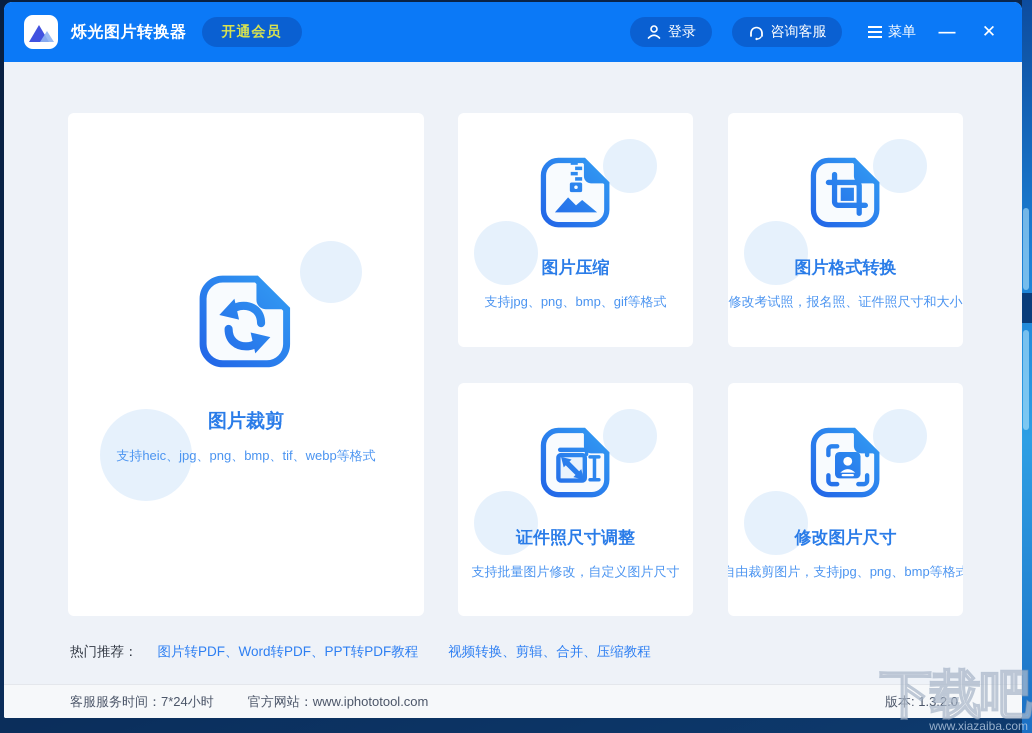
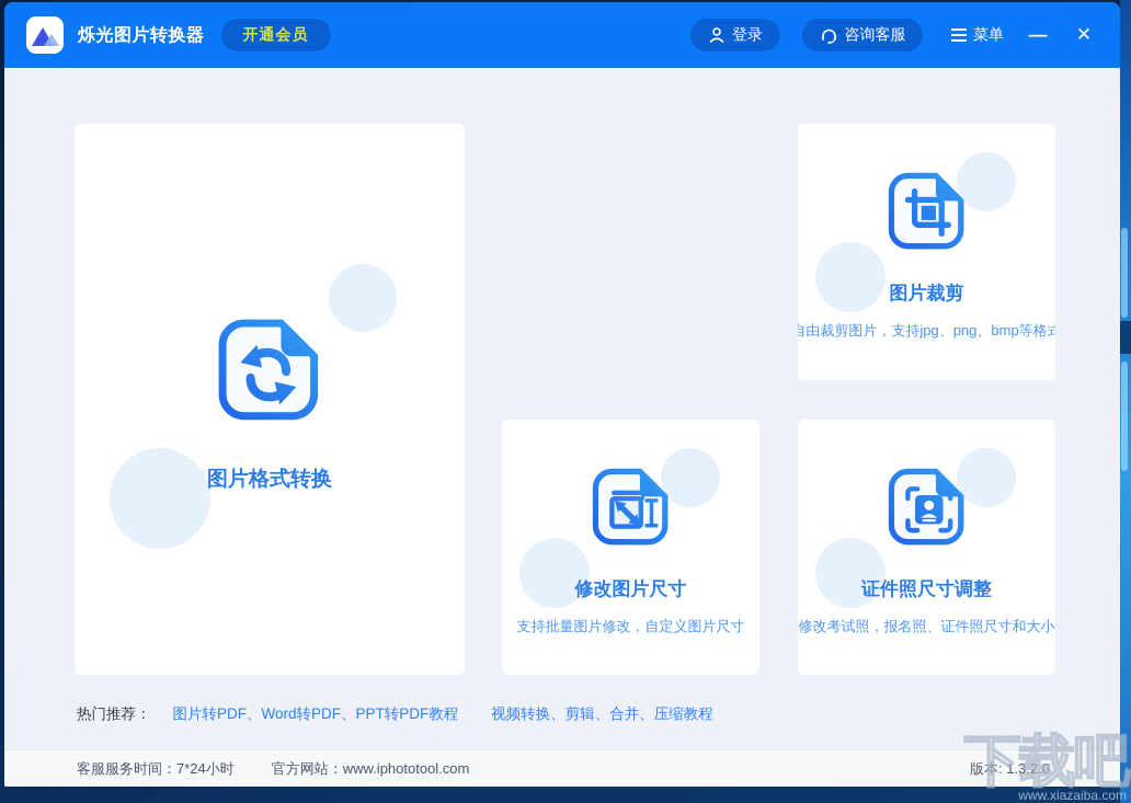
  烁光图片转换器
  开通会员
  登录
  咨询客服
  菜单
  —
  ✕
- 图片裁剪
+ 图片格式转换
- 支持heic、jpg、png、bmp、tif、webp等格式
- 图片压缩
- 支持jpg、png、bmp、gif等格式
- 图片格式转换
+ 图片裁剪
- 修改考试照，报名照、证件照尺寸和大小
+ 自由裁剪图片，支持jpg、png、bmp等格式
- 证件照尺寸调整
+ 修改图片尺寸
  支持批量图片修改，自定义图片尺寸
- 修改图片尺寸
+ 证件照尺寸调整
- 自由裁剪图片，支持jpg、png、bmp等格式
+ 修改考试照，报名照、证件照尺寸和大小
  热门推荐：
  图片转PDF、Word转PDF、PPT转PDF教程
  视频转换、剪辑、合并、压缩教程
  客服服务时间：7*24小时
  官方网站：www.iphototool.com
  版本: 1.3.2.0
  下载吧
  www.xiazaiba.com
